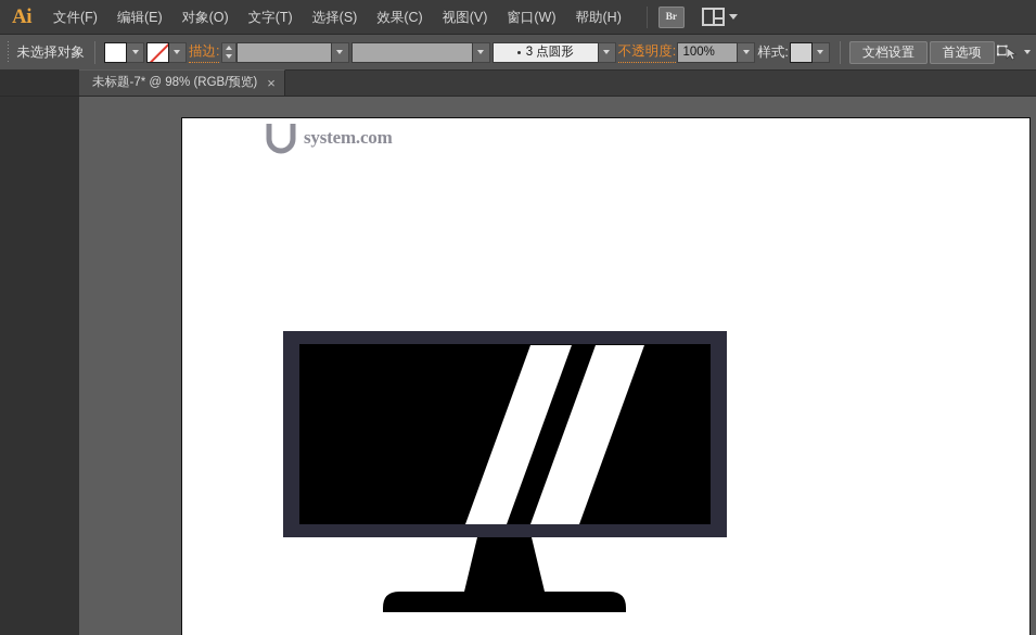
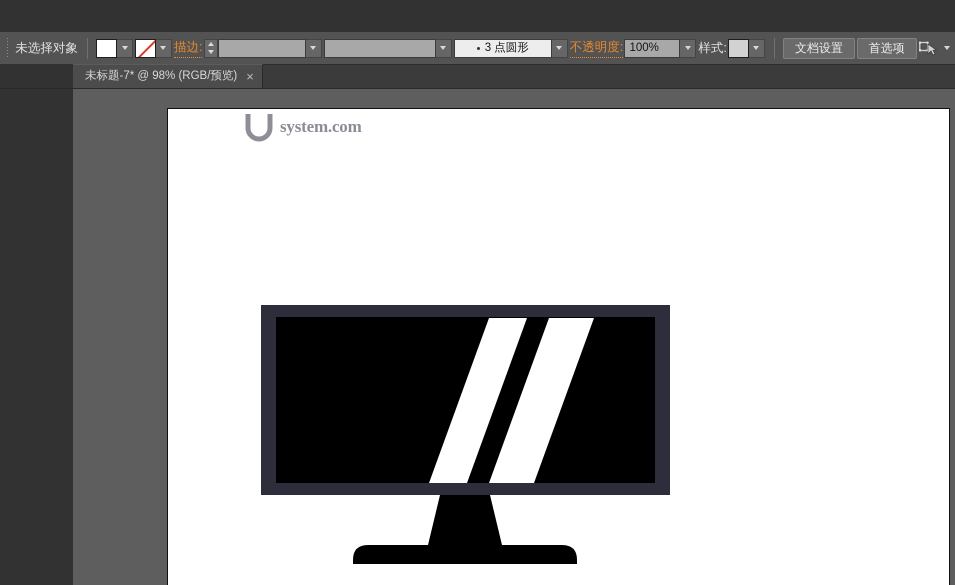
- Ai
- 文件(F)
- 编辑(E)
- 对象(O)
- 文字(T)
- 选择(S)
- 效果(C)
- 视图(V)
- 窗口(W)
- 帮助(H)
- Br
  未选择对象
  描边:
  3 点圆形
  不透明度:
  100%
  样式:
  文档设置
  首选项
  未标题-7* @ 98% (RGB/预览)
  ×
  system.com
